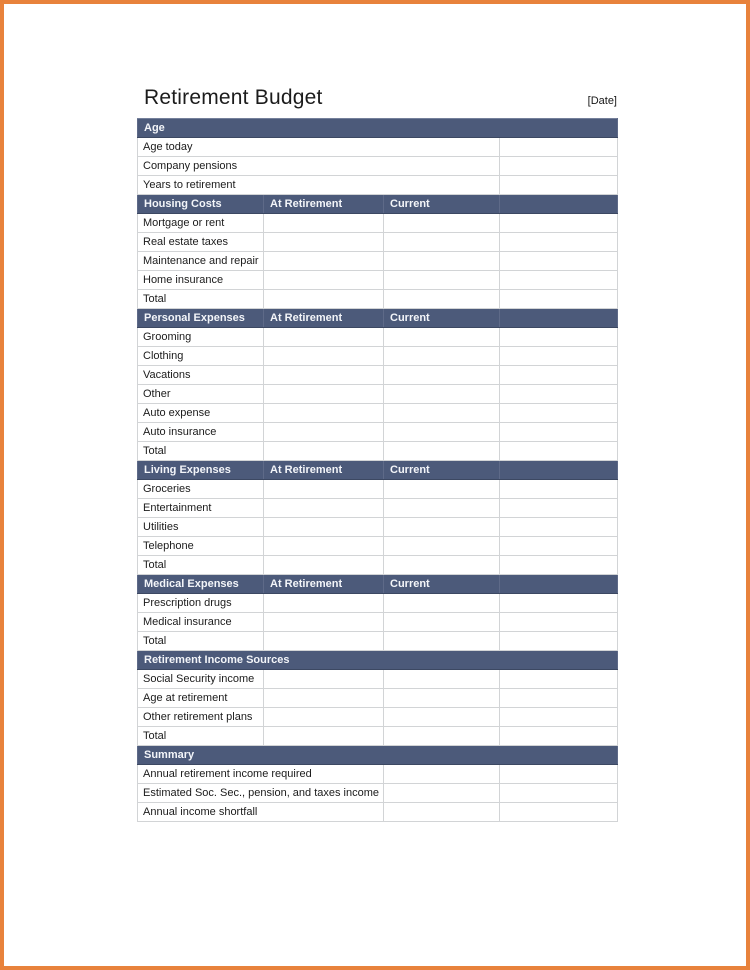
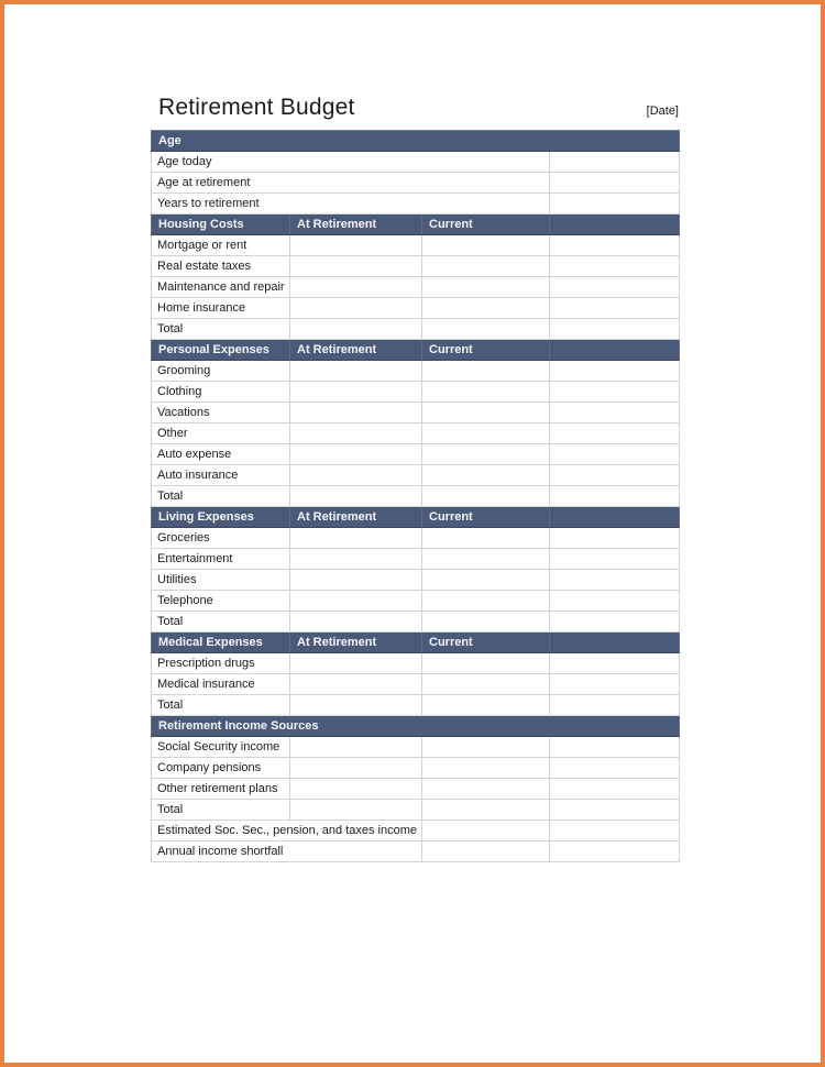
  Retirement Budget
  [Date]
  Age
  Age today
- Company pensions
+ Age at retirement
  Years to retirement
  Housing Costs	At Retirement	Current
  Mortgage or rent
  Real estate taxes
  Maintenance and repair
  Home insurance
  Total
  Personal Expenses	At Retirement	Current
  Grooming
  Clothing
  Vacations
  Other
  Auto expense
  Auto insurance
  Total
  Living Expenses	At Retirement	Current
  Groceries
  Entertainment
  Utilities
  Telephone
  Total
  Medical Expenses	At Retirement	Current
  Prescription drugs
  Medical insurance
  Total
  Retirement Income Sources
  Social Security income
- Age at retirement
+ Company pensions
  Other retirement plans
  Total
- Summary
- Annual retirement income required
  Estimated Soc. Sec., pension, and taxes income
  Annual income shortfall
